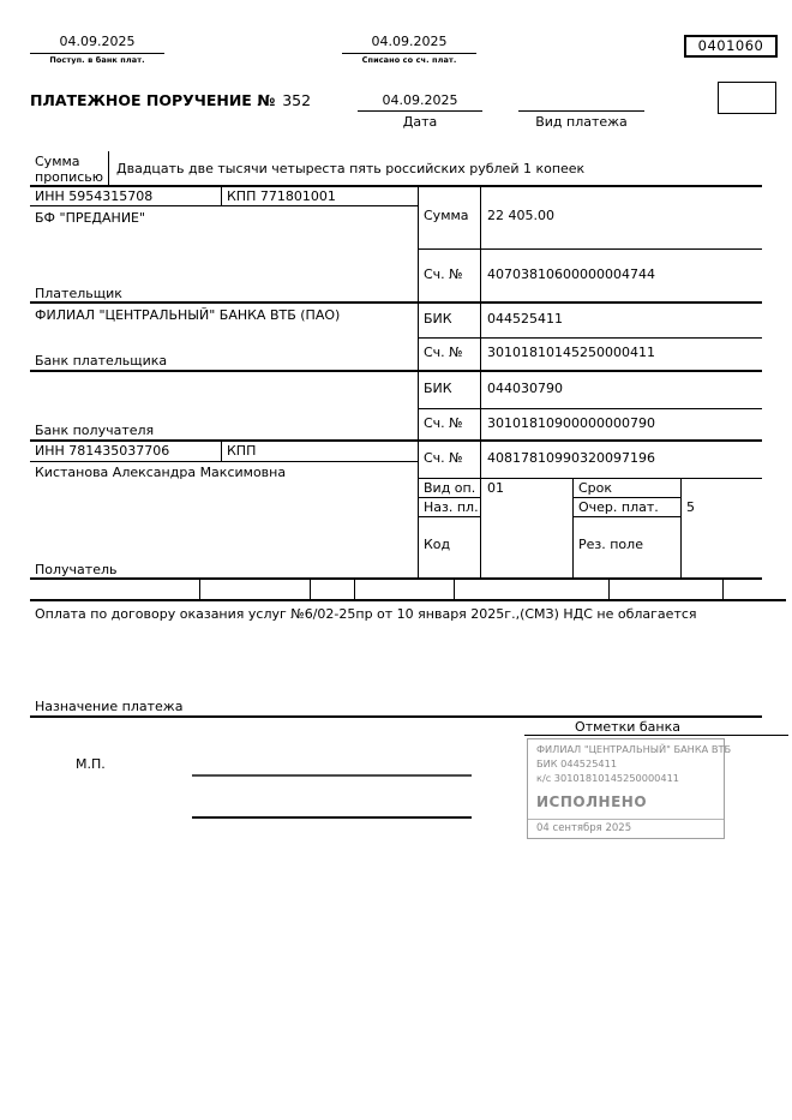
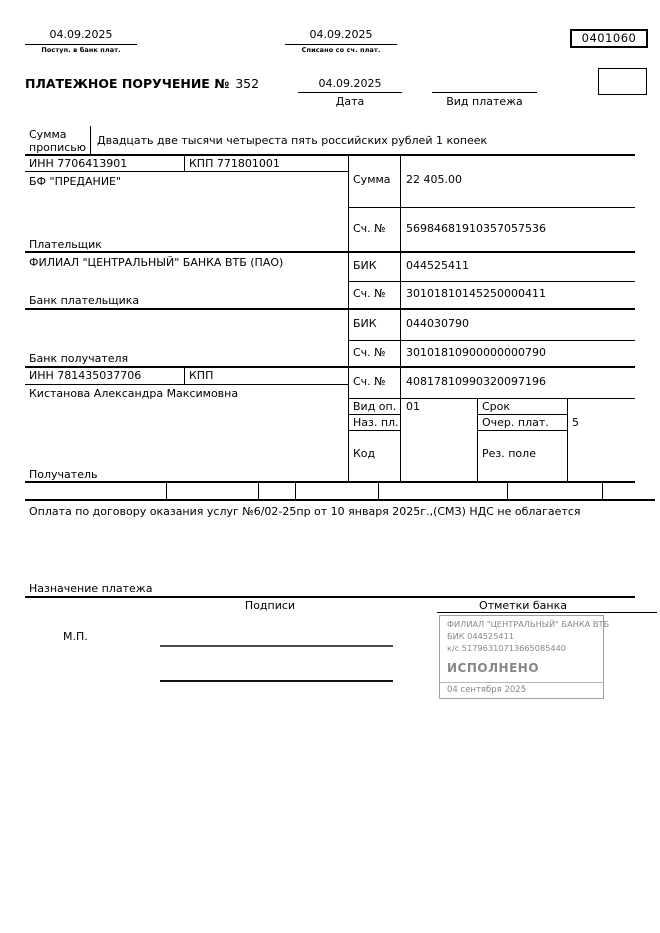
  04.09.2025
  Поступ. в банк плат.
  04.09.2025
  Списано со сч. плат.
  0401060
  ПЛАТЕЖНОЕ ПОРУЧЕНИЕ № 352
  04.09.2025
  Дата
  Вид платежа
  Сумма прописью
  Двадцать две тысячи четыреста пять российских рублей 1 копеек
- ИНН 5954315708
+ ИНН 7706413901
  КПП 771801001
  БФ "ПРЕДАНИЕ"
  Плательщик
  Сумма
  22 405.00
  Сч. №
- 40703810600000004744
+ 56984681910357057536
  ФИЛИАЛ "ЦЕНТРАЛЬНЫЙ" БАНКА ВТБ (ПАО)
  БИК
  044525411
  Сч. №
  30101810145250000411
  Банк плательщика
  БИК
  044030790
  Сч. №
  30101810900000000790
  Банк получателя
  ИНН 781435037706
  КПП
  Кистанова Александра Максимовна
  Сч. №
  40817810990320097196
  Вид оп.
  01
  Срок
  Наз. пл.
  Очер. плат.
  5
  Код
  Рез. поле
  Получатель
  Оплата по договору оказания услуг №6/02-25пр от 10 января 2025г.,(СМЗ) НДС не облагается
  Назначение платежа
+ Подписи
  Отметки банка
  М.П.
  ФИЛИАЛ "ЦЕНТРАЛЬНЫЙ" БАНКА ВТБ
  БИК 044525411
- к/с 30101810145250000411
+ к/с 51796310713665085440
  ИСПОЛНЕНО
  04 сентября 2025
